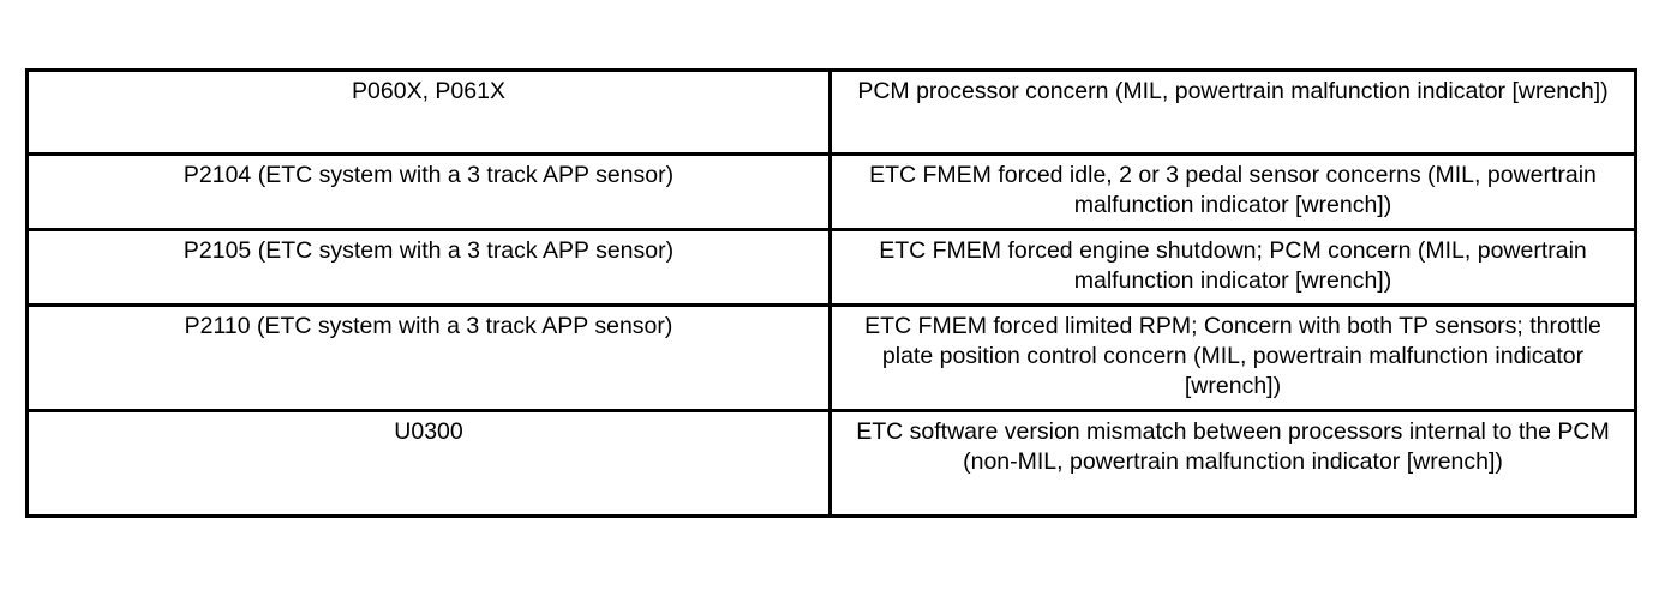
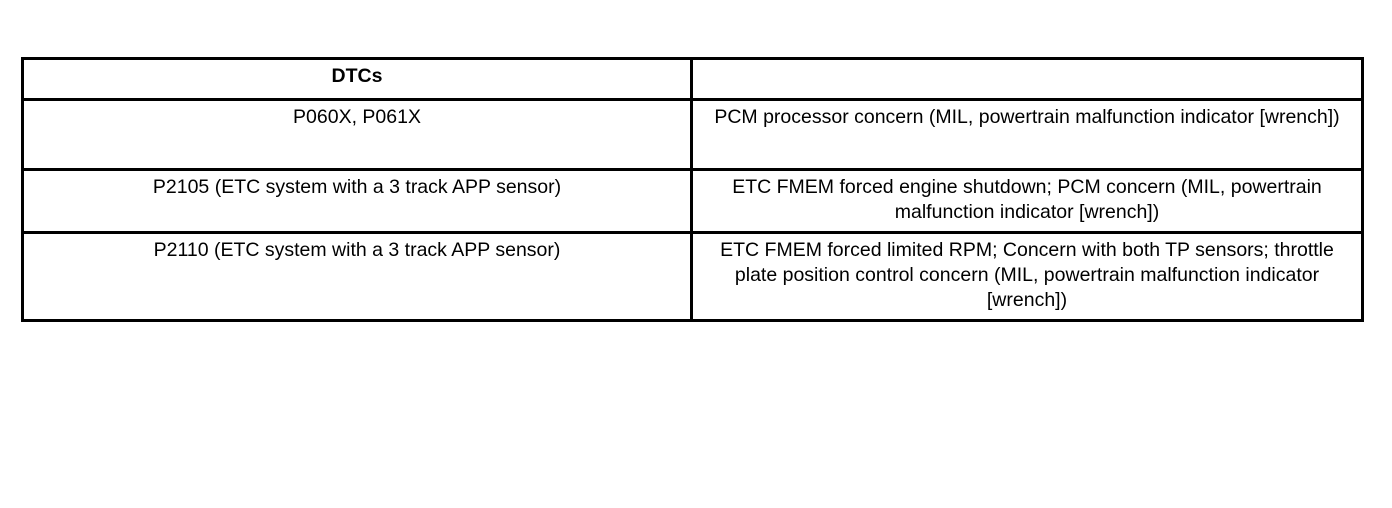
+ DTCs
  P060X, P061X	PCM processor concern (MIL, powertrain malfunction indicator [wrench])
- P2104 (ETC system with a 3 track APP sensor)	ETC FMEM forced idle, 2 or 3 pedal sensor concerns (MIL, powertrain malfunction indicator [wrench])
  P2105 (ETC system with a 3 track APP sensor)	ETC FMEM forced engine shutdown; PCM concern (MIL, powertrain malfunction indicator [wrench])
  P2110 (ETC system with a 3 track APP sensor)	ETC FMEM forced limited RPM; Concern with both TP sensors; throttle plate position control concern (MIL, powertrain malfunction indicator [wrench])
- U0300	ETC software version mismatch between processors internal to the PCM (non-MIL, powertrain malfunction indicator [wrench])
